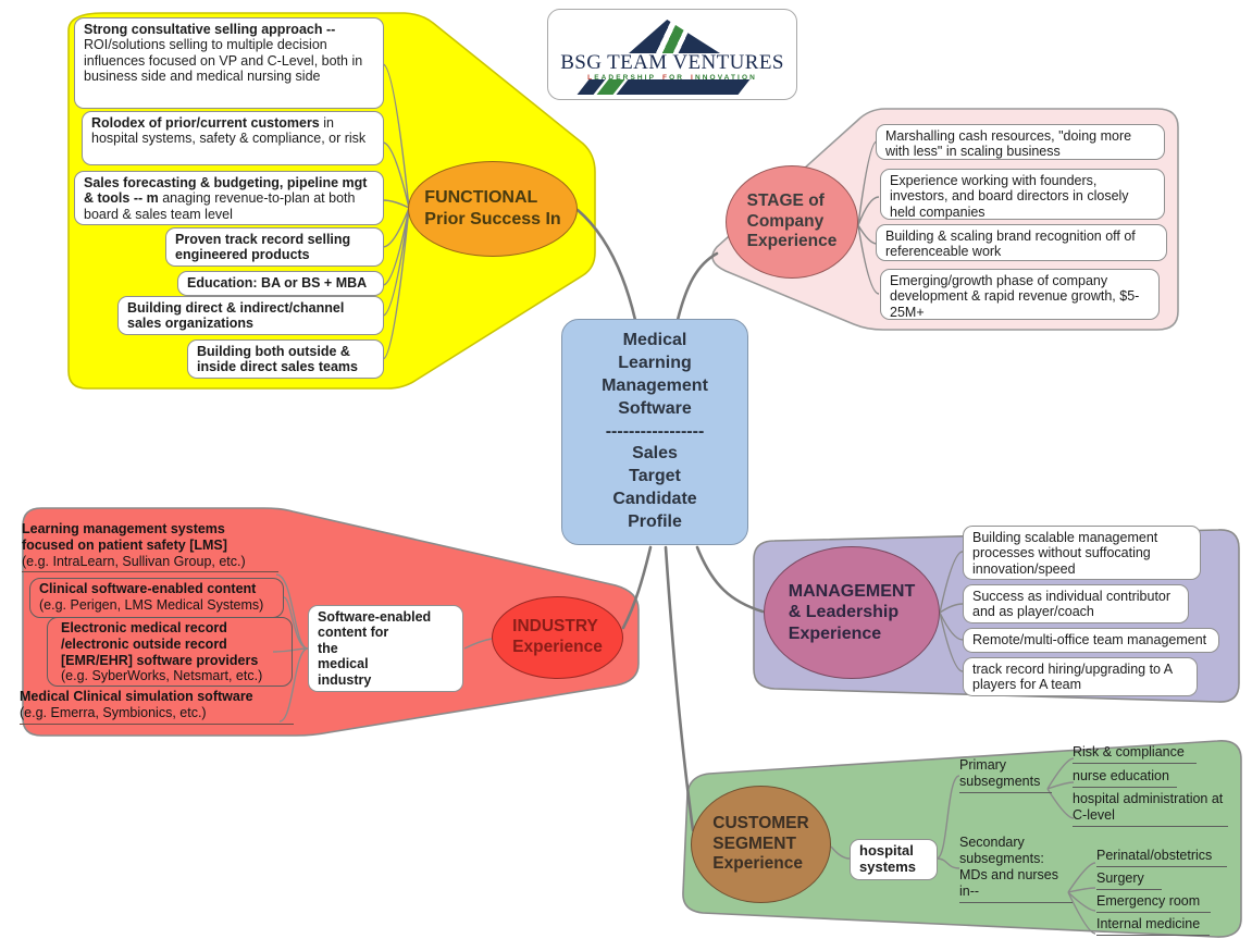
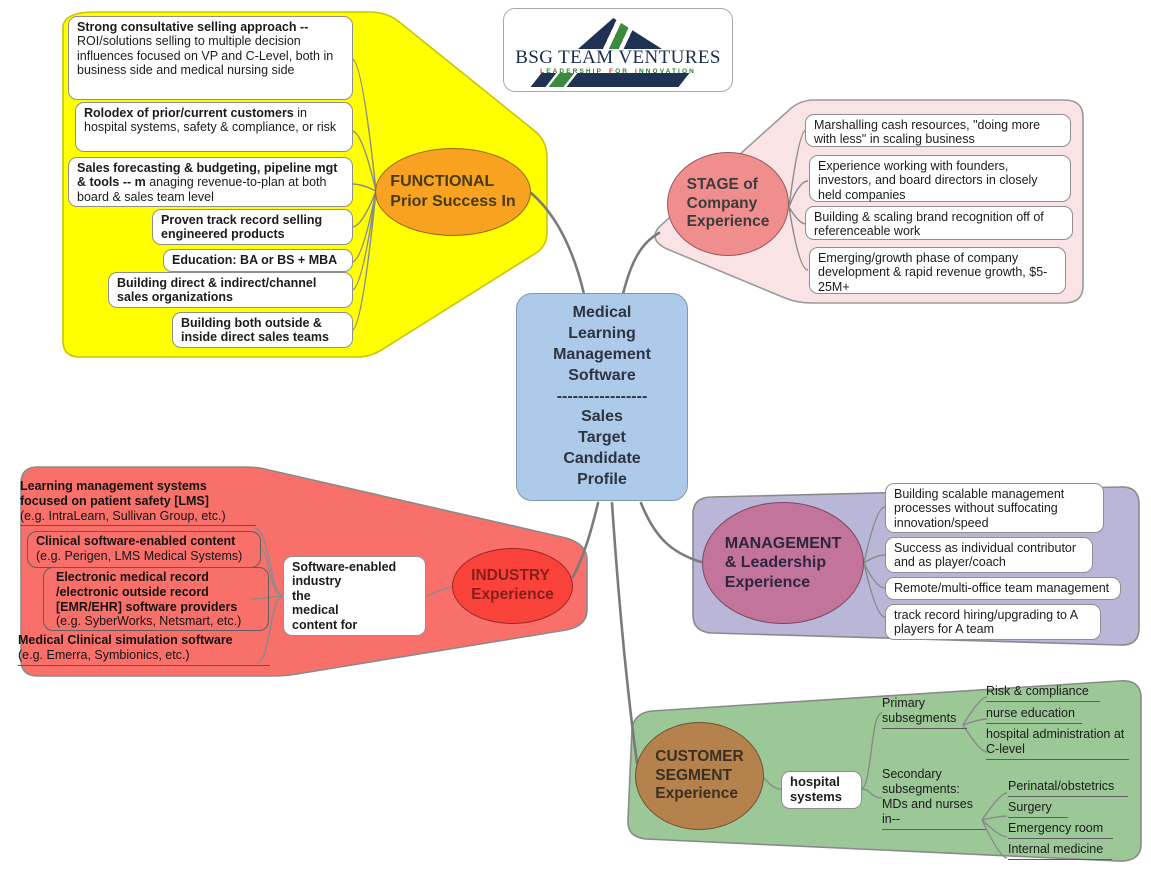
  BSG TEAM VENTURES
  Medical
  Learning
  Management
  Software
  -----------------
  Sales
  Target
  Candidate
  Profile
  FUNCTIONAL
  Prior Success In
  Strong consultative selling approach -- ROI/solutions selling to multiple decision influences focused on VP and C-Level, both in business side and medical nursing side
  Rolodex of prior/current customers in hospital systems, safety & compliance, or risk
  Sales forecasting & budgeting, pipeline mgt & tools -- m anaging revenue-to-plan at both board & sales team level
  Proven track record selling engineered products
  Education: BA or BS + MBA
  Building direct & indirect/channel sales organizations
  Building both outside & inside direct sales teams
  STAGE of
  Company
  Experience
  Marshalling cash resources, "doing more with less" in scaling business
  Experience working with founders, investors, and board directors in closely held companies
  Building & scaling brand recognition off of referenceable work
  Emerging/growth phase of company development & rapid revenue growth, $5-25M+
  INDUSTRY
  Experience
  Software-enabled
- content for
+ industry
  the
  medical
- industry
+ content for
  Learning management systems focused on patient safety [LMS]
  (e.g. IntraLearn, Sullivan Group, etc.)
  Clinical software-enabled content
  (e.g. Perigen, LMS Medical Systems)
  Electronic medical record /electronic outside record [EMR/EHR] software providers
  (e.g. SyberWorks, Netsmart, etc.)
  Medical Clinical simulation software
  (e.g. Emerra, Symbionics, etc.)
  MANAGEMENT
  & Leadership
  Experience
  Building scalable management processes without suffocating innovation/speed
  Success as individual contributor and as player/coach
  Remote/multi-office team management
  track record hiring/upgrading to A players for A team
  CUSTOMER
  SEGMENT
  Experience
  hospital systems
  Primary subsegments
  Risk & compliance
  nurse education
  hospital administration at C-level
  Secondary subsegments: MDs and nurses in--
  Perinatal/obstetrics
  Surgery
  Emergency room
  Internal medicine
